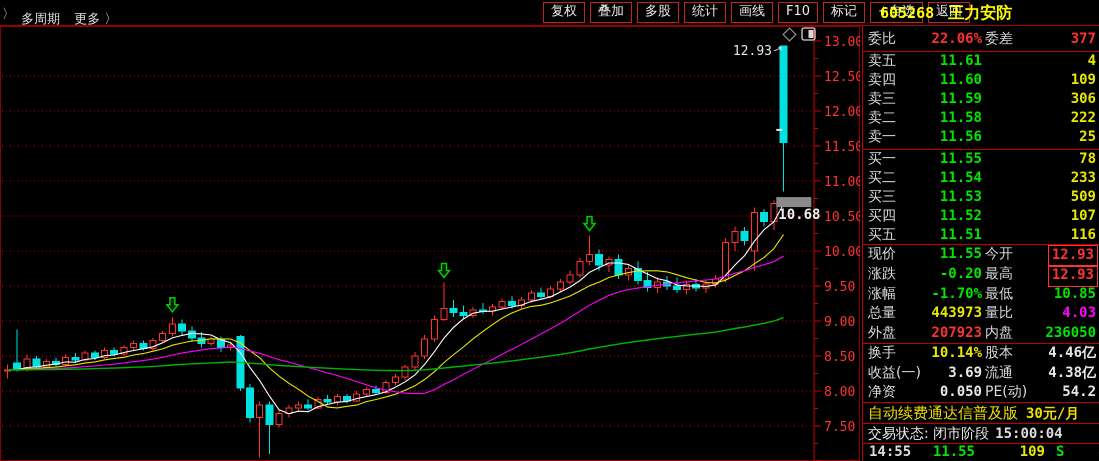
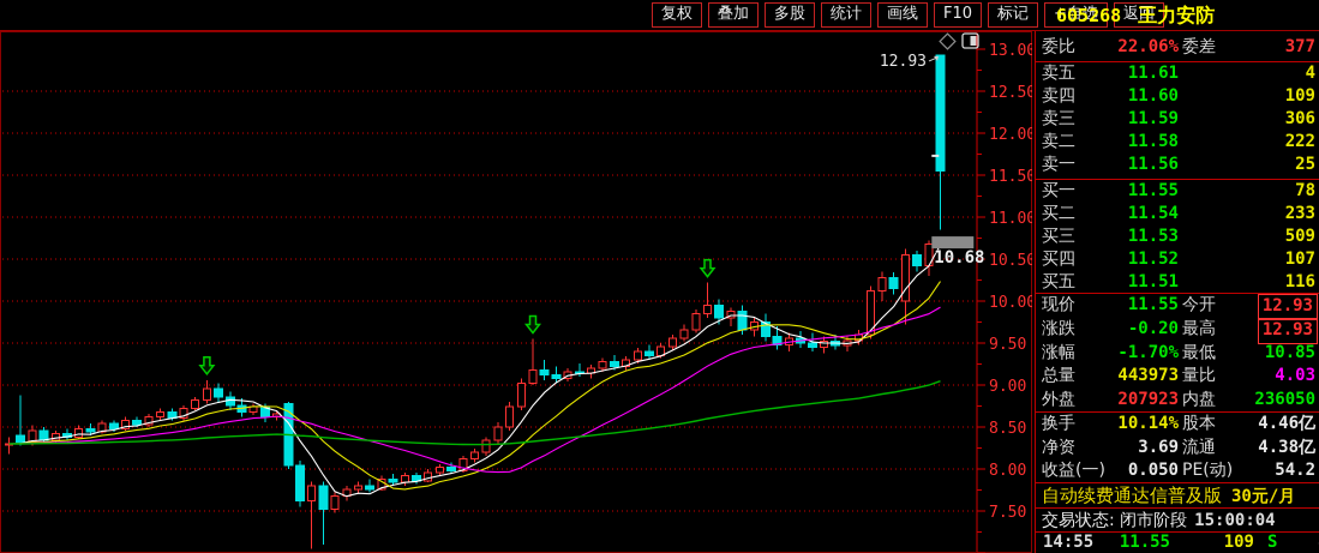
- 〉 多周期 更多 〉
  复权
  叠加
  多股
  统计
  画线
  F10
  标记
  +自选
  返回
  605268 王力安防
  13.00
  12.50
  12.00
  11.50
  11.00
  10.50
  10.00
  9.50
  9.00
  8.50
  8.00
  7.50
  12.93
  10.68
  委比
  22.06%
  委差
  377
  卖五
  11.61
  4
  卖四
  11.60
  109
  卖三
  11.59
  306
  卖二
  11.58
  222
  卖一
  11.56
  25
  买一
  11.55
  78
  买二
  11.54
  233
  买三
  11.53
  509
  买四
  11.52
  107
  买五
  11.51
  116
  现价
  11.55
  今开
  12.93
  涨跌
  -0.20
  最高
  12.93
  涨幅
  -1.70%
  最低
  10.85
  总量
  443973
  量比
  4.03
  外盘
  207923
  内盘
  236050
  换手
  10.14%
  股本
  4.46亿
- 收益(一)
+ 净资
  3.69
  流通
  4.38亿
- 净资
+ 收益(一)
  0.050
  PE(动)
  54.2
  自动续费通达信普及版 30元/月
  交易状态: 闭市阶段 15:00:04
  14:55
  11.55
  109
  S
